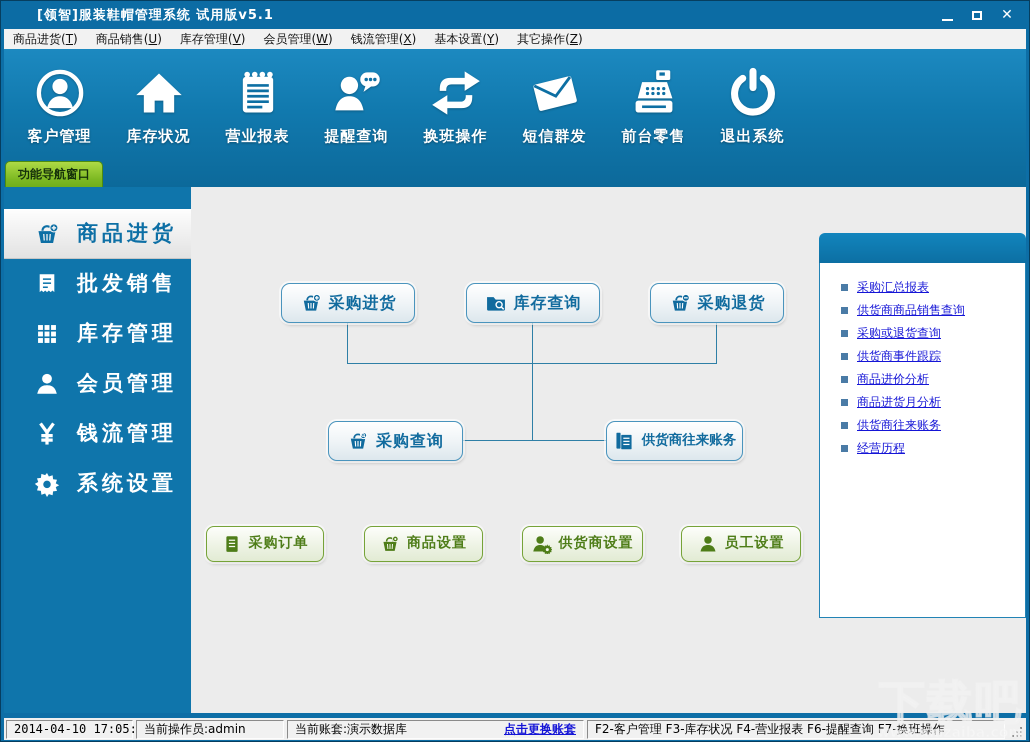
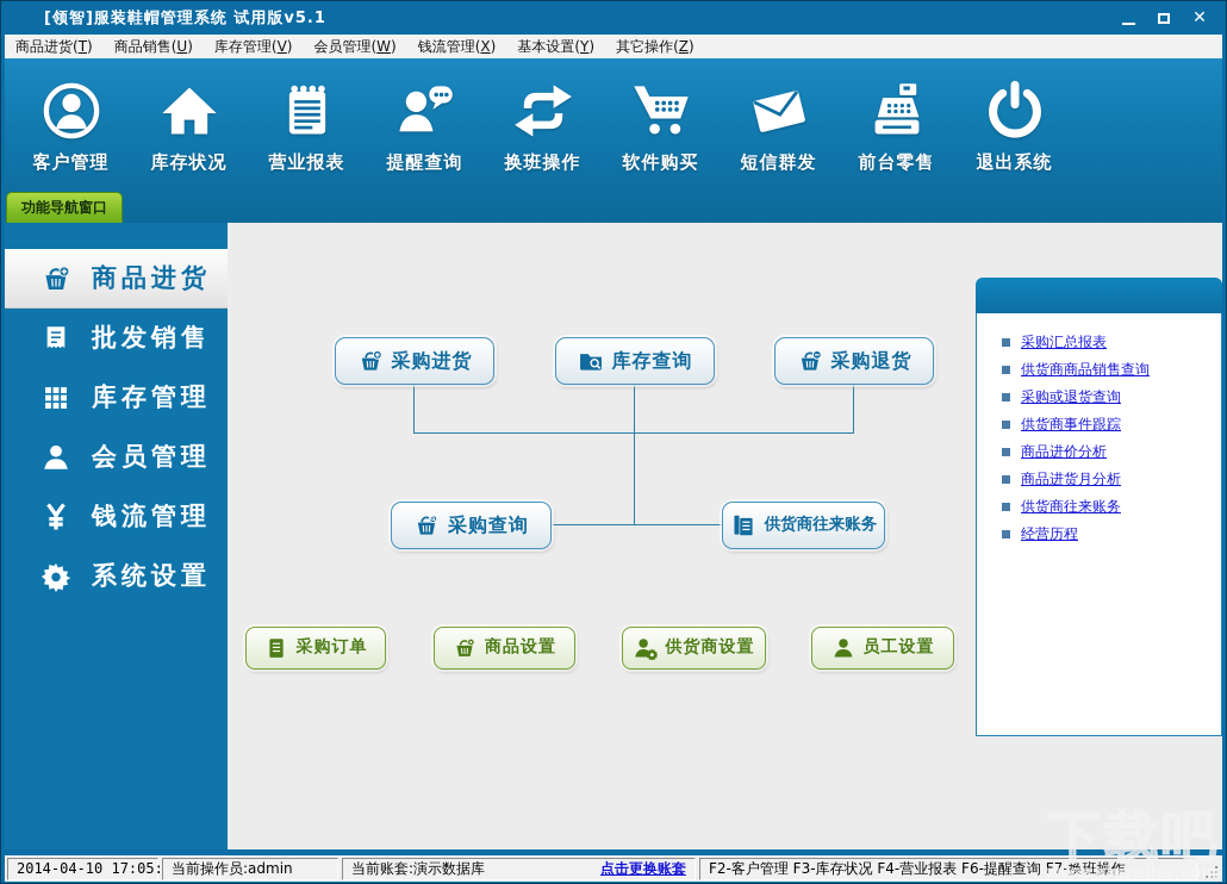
  [领智]服装鞋帽管理系统 试用版v5.1
  ✕
  商品进货
  (T)
  商品销售
  (U)
  库存管理
  (V)
  会员管理
  (W)
  钱流管理
  (X)
  基本设置
  (Y)
  其它操作
  (Z)
  客户管理
  库存状况
  营业报表
  提醒查询
  换班操作
+ 软件购买
  短信群发
  前台零售
  退出系统
  功能导航窗口
  商品进货
  批发销售
  库存管理
  会员管理
  钱流管理
  系统设置
  采购进货
  库存查询
  采购退货
  采购查询
  供货商往来账务
  采购订单
  商品设置
  供货商设置
  员工设置
  采购汇总报表
  供货商商品销售查询
  采购或退货查询
  供货商事件跟踪
  商品进价分析
  商品进货月分析
  供货商往来账务
  经营历程
  2014-04-10 17:05:
  当前操作员:admin
  当前账套:演示数据库
  点击更换账套
  F2-客户管理 F3-库存状况 F4-营业报表 F6-提醒查询 F7-换班操作
  下载吧
  www.xiazaiba.com
